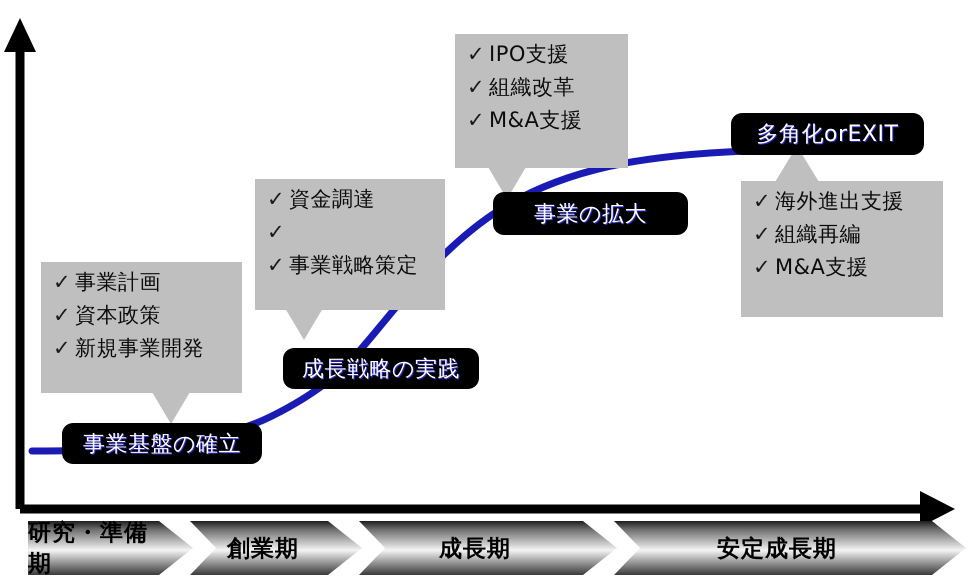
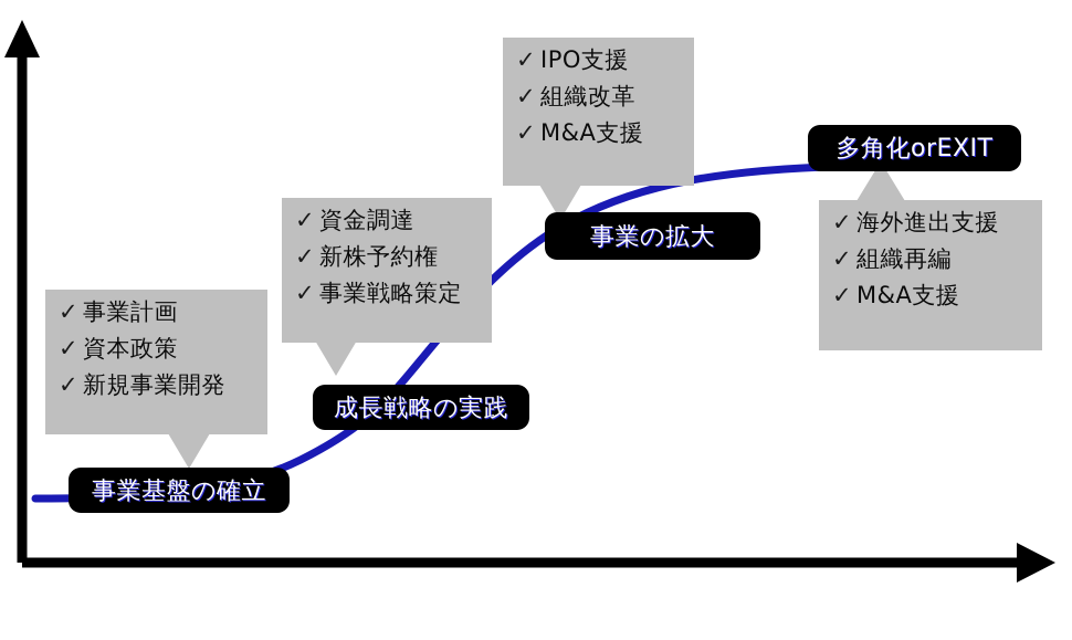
  ✓
  事業計画
  ✓
  資本政策
  ✓
  新規事業開発
  ✓
  資金調達
  ✓
+ 新株予約権
  ✓
  事業戦略策定
  ✓
  IPO支援
  ✓
  組織改革
  ✓
  M&A支援
  ✓
  海外進出支援
  ✓
  組織再編
  ✓
  M&A支援
  事業基盤の確立
  成長戦略の実践
  事業の拡大
  多角化orEXIT
- 研究・準備期
- 創業期
- 成長期
- 安定成長期
